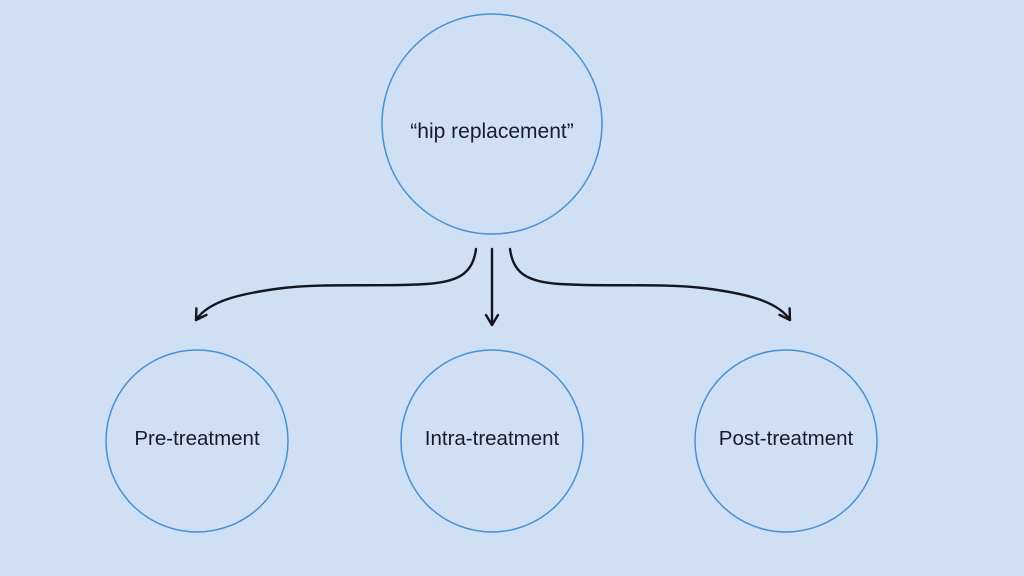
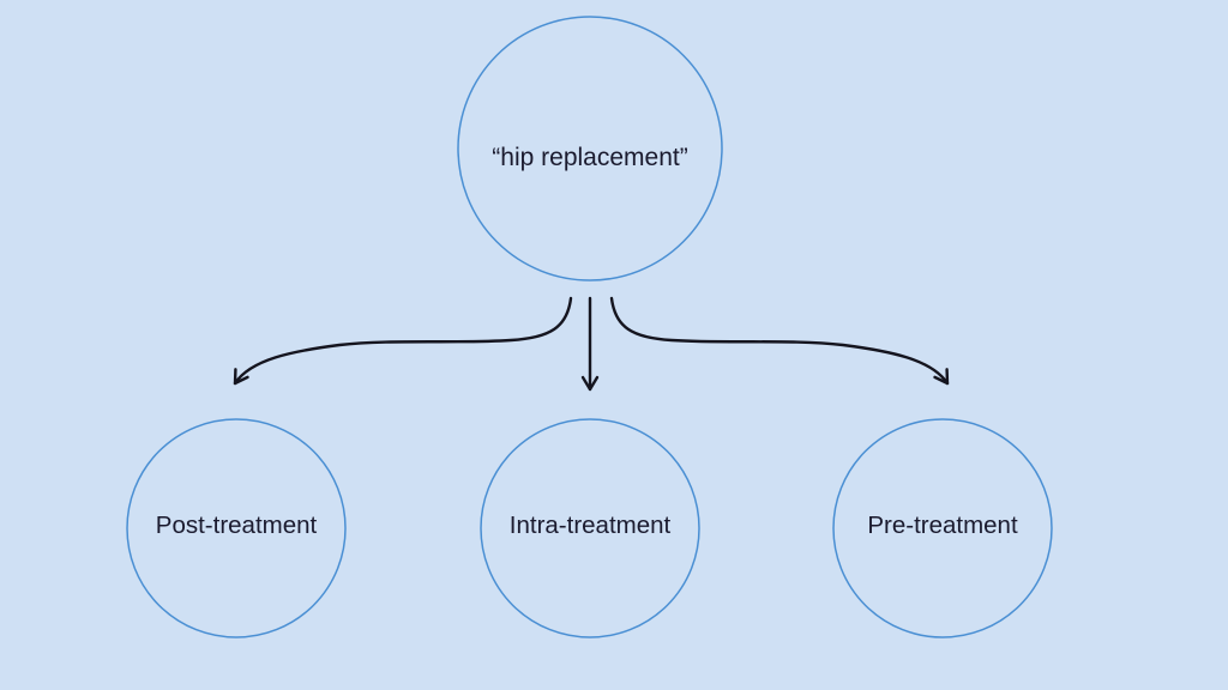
  “hip replacement”
- Pre-treatment
+ Post-treatment
  Intra-treatment
- Post-treatment
+ Pre-treatment
